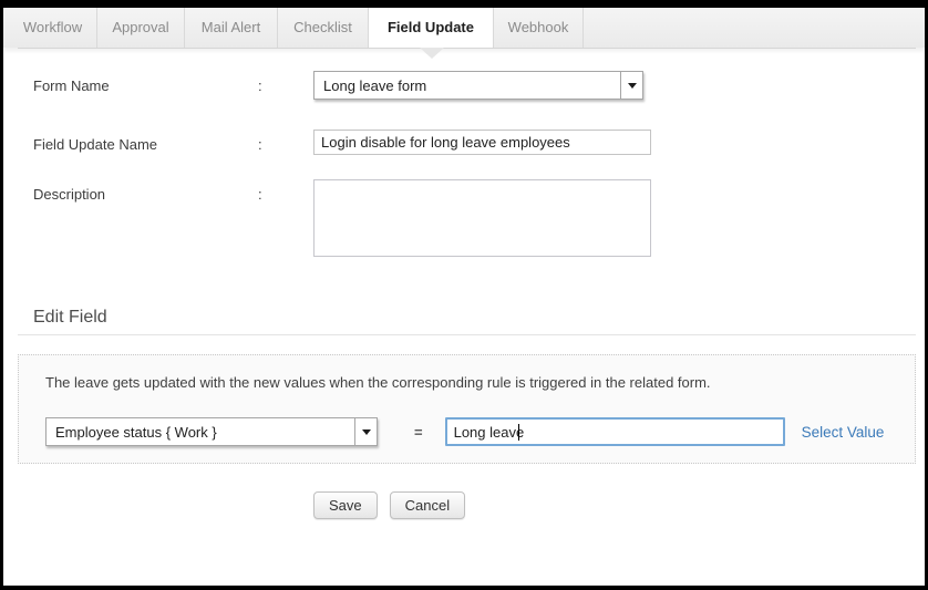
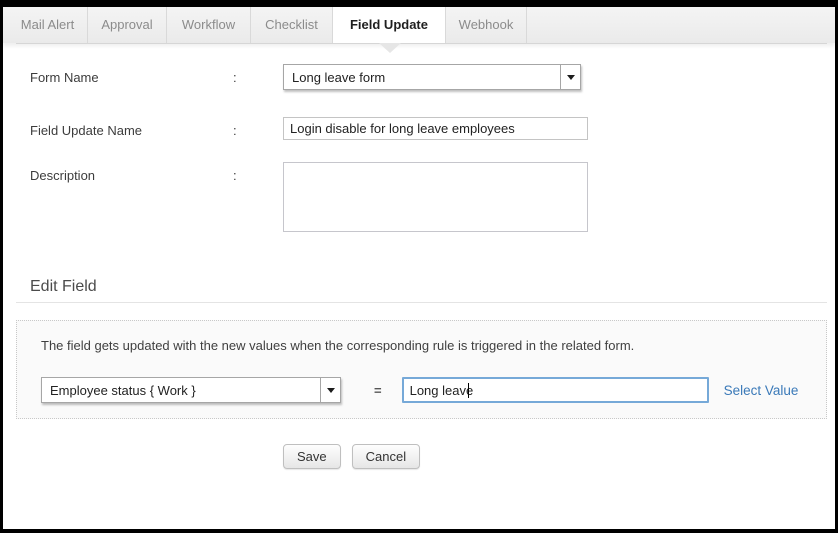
- Workflow
+ Mail Alert
  Approval
- Mail Alert
+ Workflow
  Checklist
  Field Update
  Webhook
  Form Name
  :
  Long leave form
  Field Update Name
  :
  Login disable for long leave employees
  Description
  :
  Edit Field
- The leave gets updated with the new values when the corresponding rule is triggered in the related form.
+ The field gets updated with the new values when the corresponding rule is triggered in the related form.
  Employee status { Work }
  =
  Long leave
  Select Value
  Save
  Cancel
